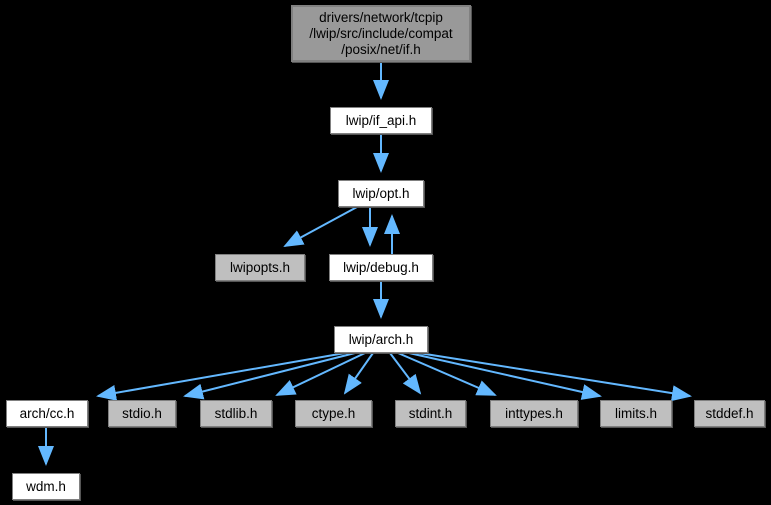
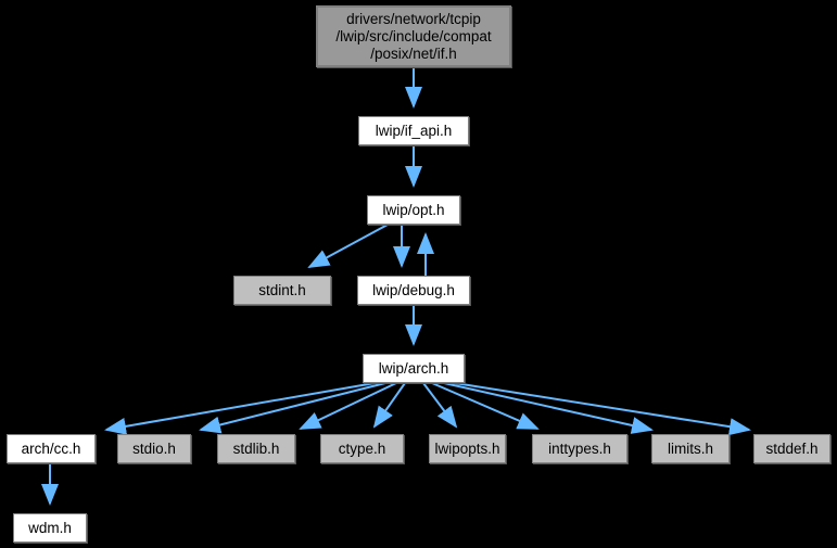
  drivers/network/tcpip
  /lwip/src/include/compat
  /posix/net/if.h
  lwip/if_api.h
  lwip/opt.h
- lwipopts.h
+ stdint.h
  lwip/debug.h
  lwip/arch.h
  arch/cc.h
  stdio.h
  stdlib.h
  ctype.h
- stdint.h
+ lwipopts.h
  inttypes.h
  limits.h
  stddef.h
  wdm.h
